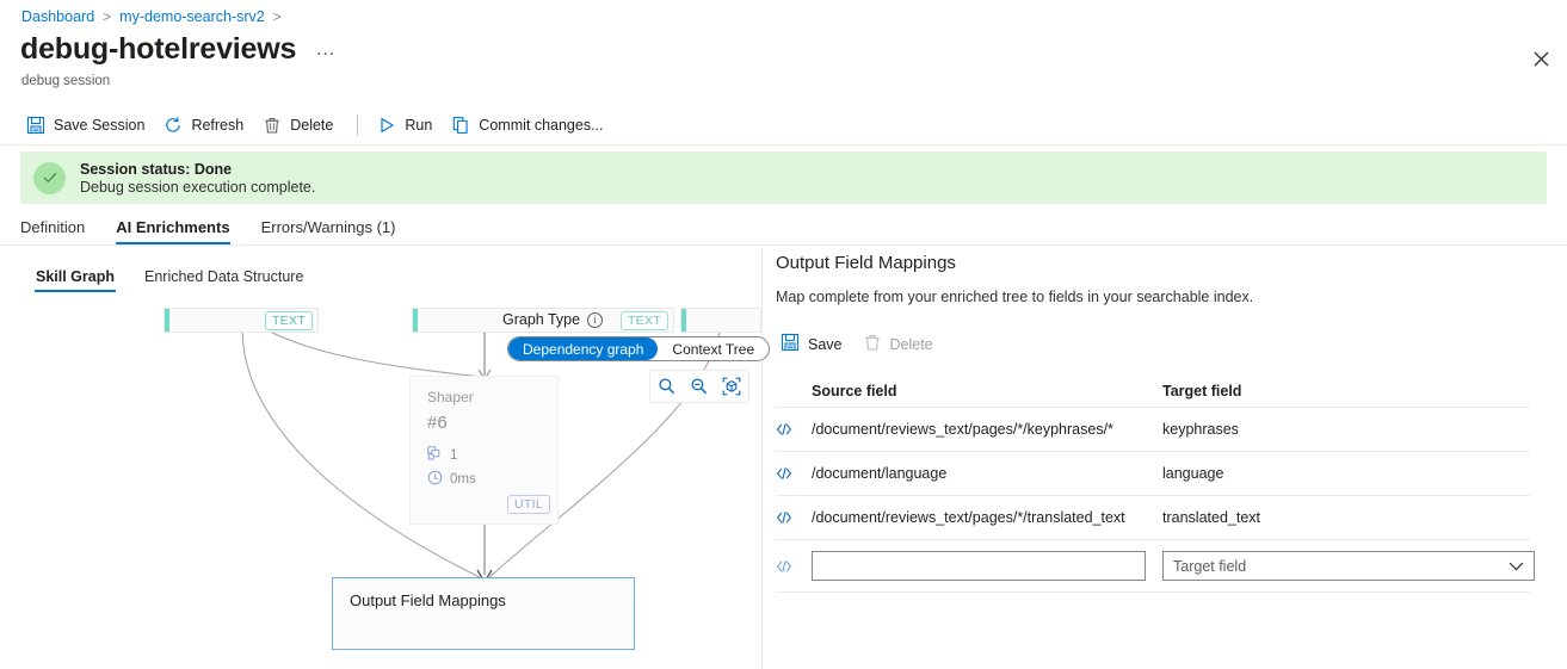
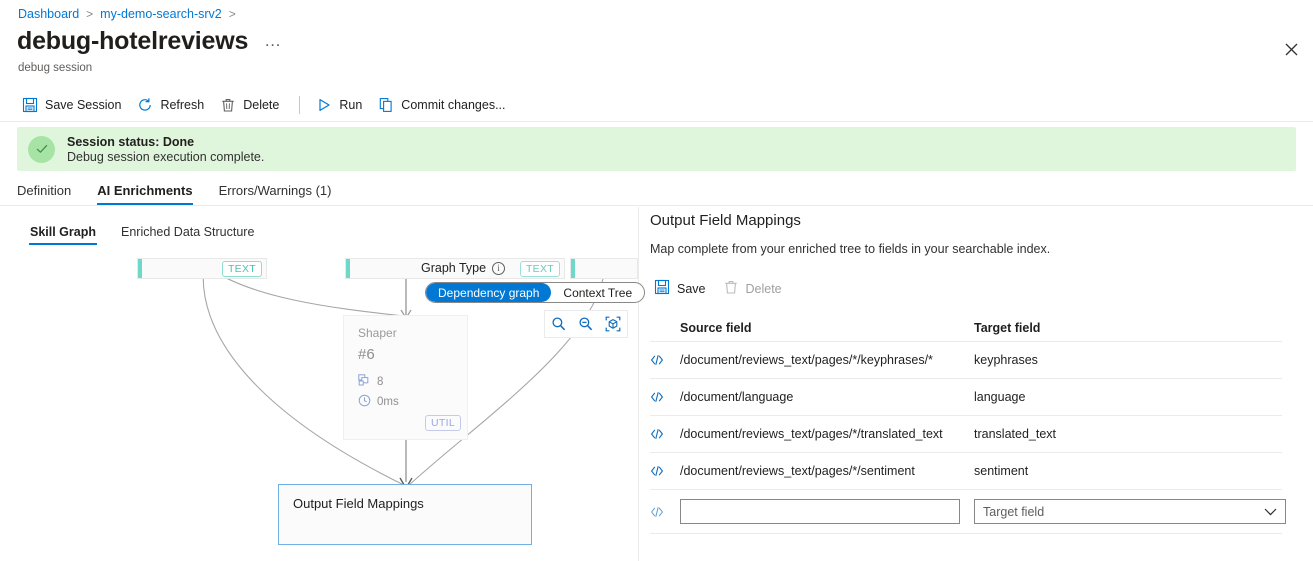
  Dashboard
  >
  my-demo-search-srv2
  >
  debug-hotelreviews
  …
  debug session
  Save Session
  Refresh
  Delete
  Run
  Commit changes...
  Session status: Done
  Debug session execution complete.
  Definition
  AI Enrichments
  Errors/Warnings (1)
  Skill Graph
  Enriched Data Structure
  TEXT
  TEXT
  Shaper
  #6
- 1
+ 8
  0ms
  UTIL
  Output Field Mappings
  Graph Type
  i
  Dependency graph
  Context Tree
  Output Field Mappings
  Map complete from your enriched tree to fields in your searchable index.
  Save
  Delete
  Source field
  Target field
  /document/reviews_text/pages/*/keyphrases/*
  keyphrases
  /document/language
  language
  /document/reviews_text/pages/*/translated_text
  translated_text
+ /document/reviews_text/pages/*/sentiment
+ sentiment
  Target field
